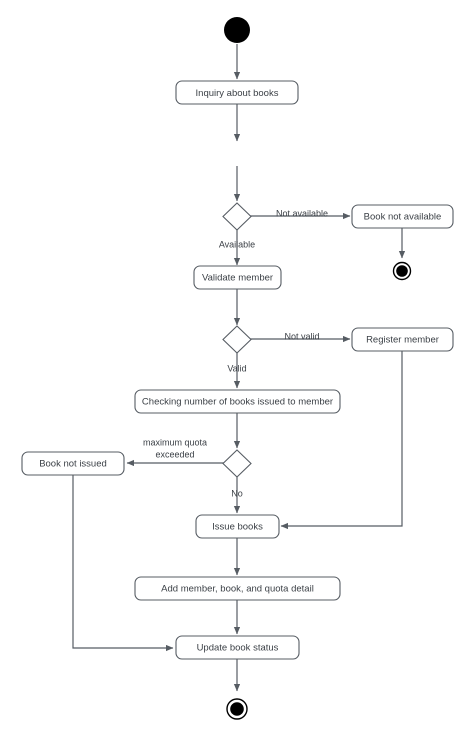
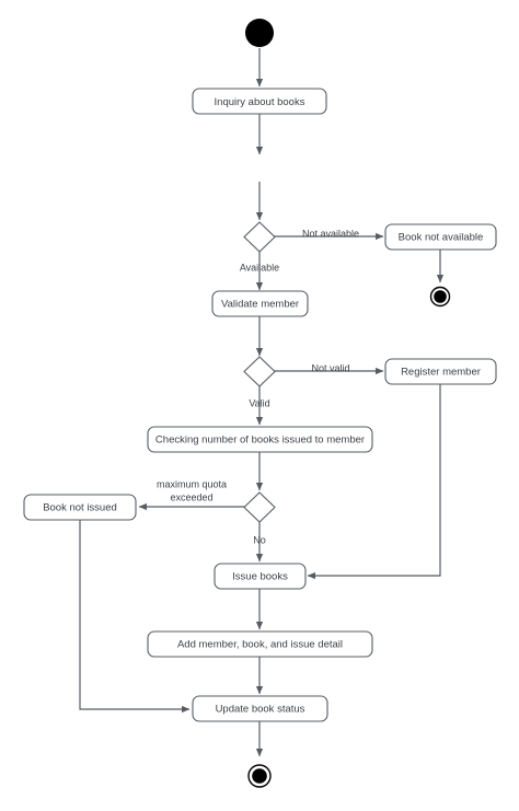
  Inquiry about books
  Book not available
  Validate member
  Register member
  Checking number of books issued to member
  Book not issued
  Issue books
- Add member, book, and quota detail
+ Add member, book, and issue detail
  Update book status
  Not available
  Available
  Not valid
  Valid
  maximum quota
  exceeded
  No
